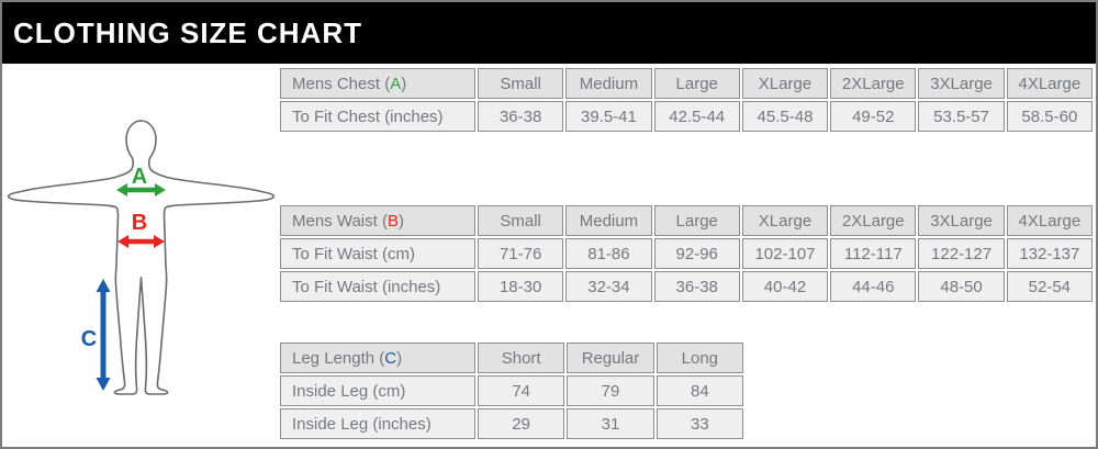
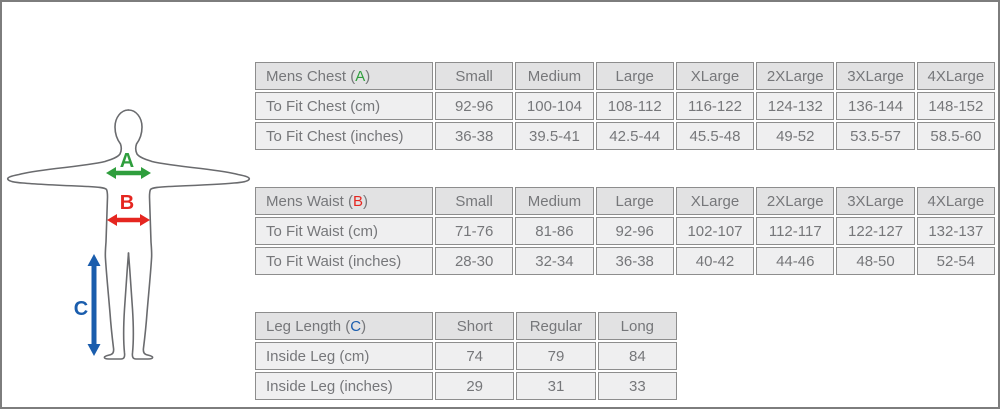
- CLOTHING SIZE CHART
  A
  B
  C
  Mens Chest (A)	Small	Medium	Large	XLarge	2XLarge	3XLarge	4XLarge
+ To Fit Chest (cm)	92-96	100-104	108-112	116-122	124-132	136-144	148-152
  To Fit Chest (inches)	36-38	39.5-41	42.5-44	45.5-48	49-52	53.5-57	58.5-60
  Mens Waist (B)	Small	Medium	Large	XLarge	2XLarge	3XLarge	4XLarge
  To Fit Waist (cm)	71-76	81-86	92-96	102-107	112-117	122-127	132-137
- To Fit Waist (inches)	18-30	32-34	36-38	40-42	44-46	48-50	52-54
+ To Fit Waist (inches)	28-30	32-34	36-38	40-42	44-46	48-50	52-54
  Leg Length (C)	Short	Regular	Long
  Inside Leg (cm)	74	79	84
  Inside Leg (inches)	29	31	33
